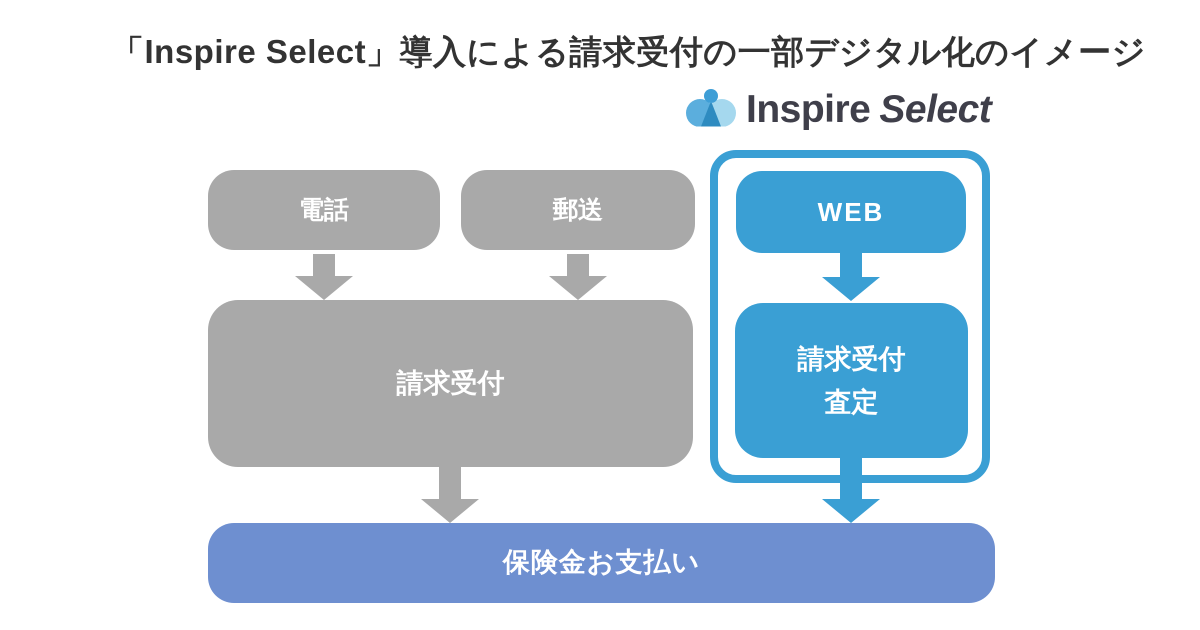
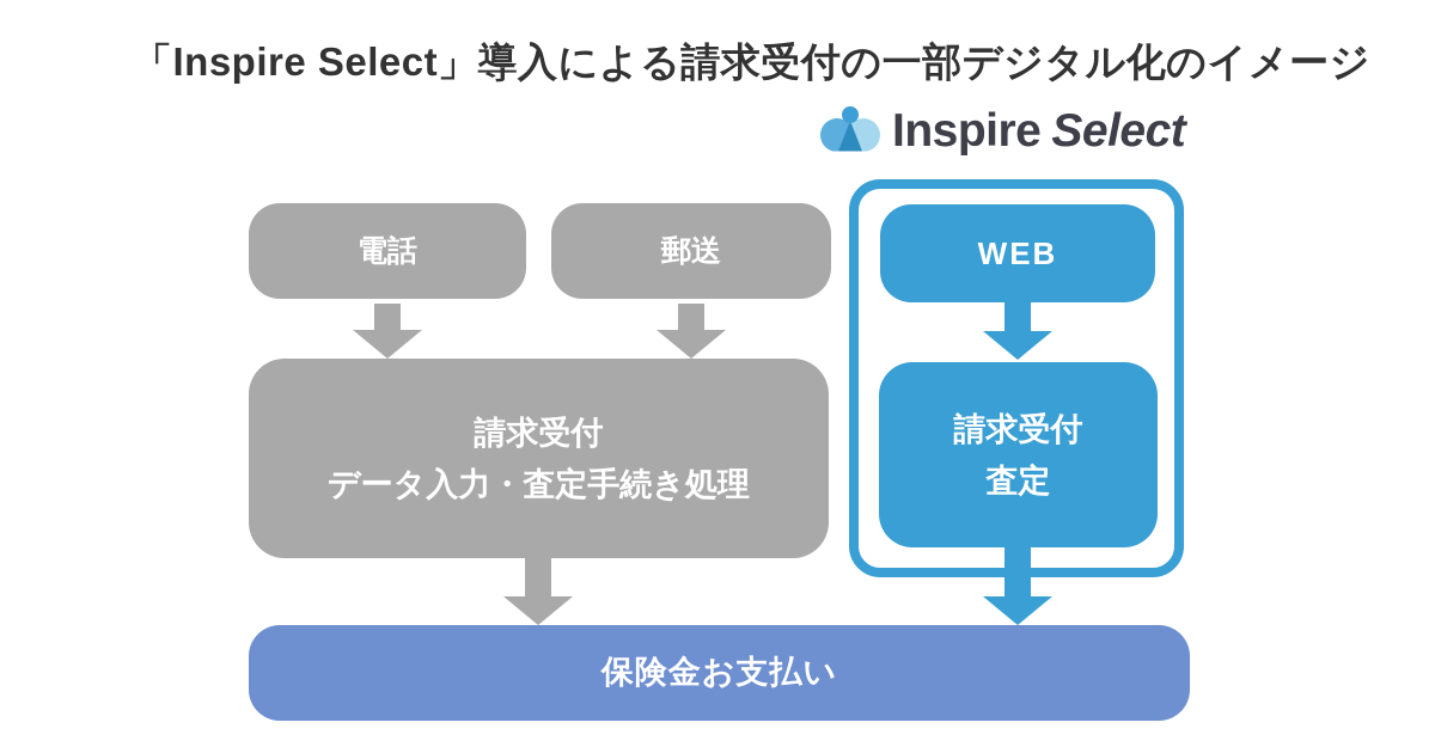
  「Inspire Select」導入による請求受付の一部デジタル化のイメージ
  Inspire Select
  電話
  郵送
  請求受付
+ データ入力・査定手続き処理
  WEB
  請求受付
  査定
  保険金お支払い
